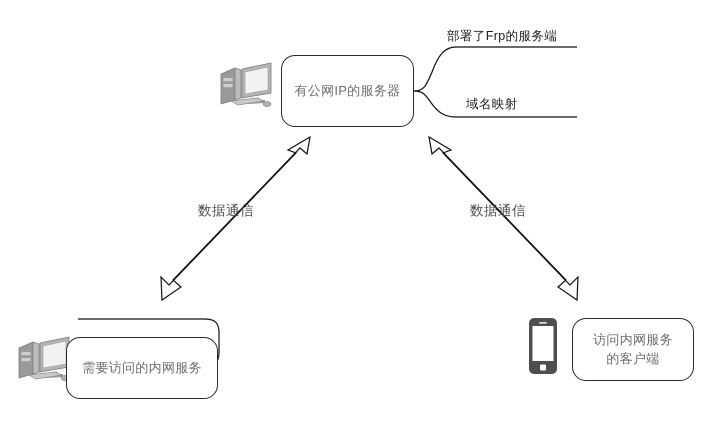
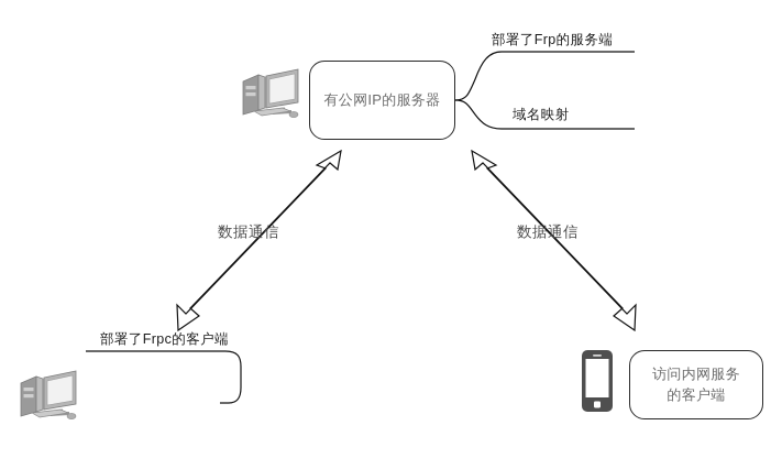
  有公网IP的服务器
- 需要访问的内网服务
  访问内网服务
  的客户端
  部署了Frp的服务端
  域名映射
+ 部署了Frpc的客户端
  数据通信
  数据通信
